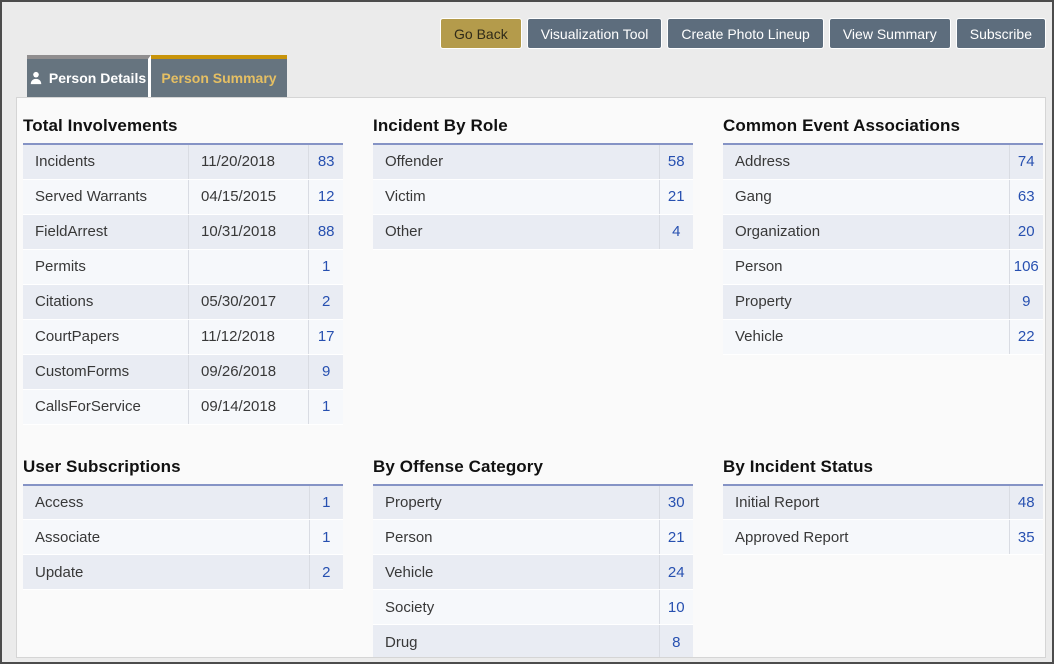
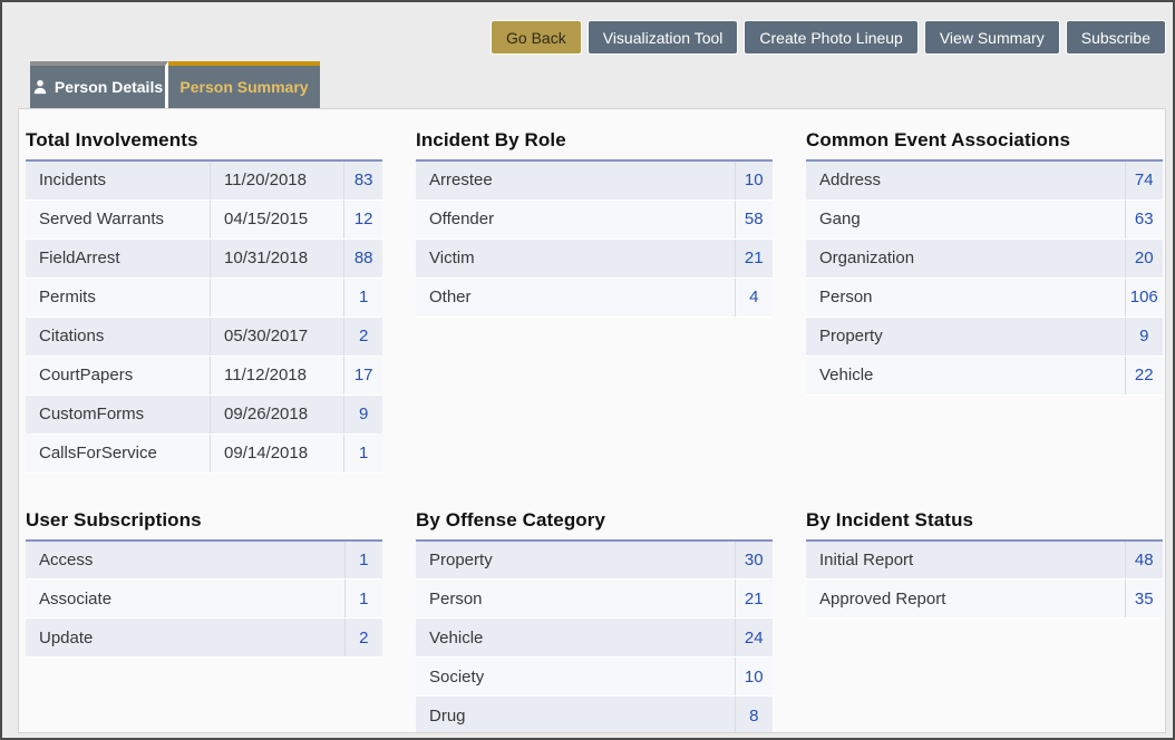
  Go Back
  Visualization Tool
  Create Photo Lineup
  View Summary
  Subscribe
  Person Details
  Person Summary
  Total Involvements
  Incidents	11/20/2018	83
  Served Warrants	04/15/2015	12
  FieldArrest	10/31/2018	88
  Permits		1
  Citations	05/30/2017	2
  CourtPapers	11/12/2018	17
  CustomForms	09/26/2018	9
  CallsForService	09/14/2018	1
  Incident By Role
+ Arrestee	10
  Offender	58
  Victim	21
  Other	4
  Common Event Associations
  Address	74
  Gang	63
  Organization	20
  Person	106
  Property	9
  Vehicle	22
  User Subscriptions
  Access	1
  Associate	1
  Update	2
  By Offense Category
  Property	30
  Person	21
  Vehicle	24
  Society	10
  Drug	8
  By Incident Status
  Initial Report	48
  Approved Report	35
